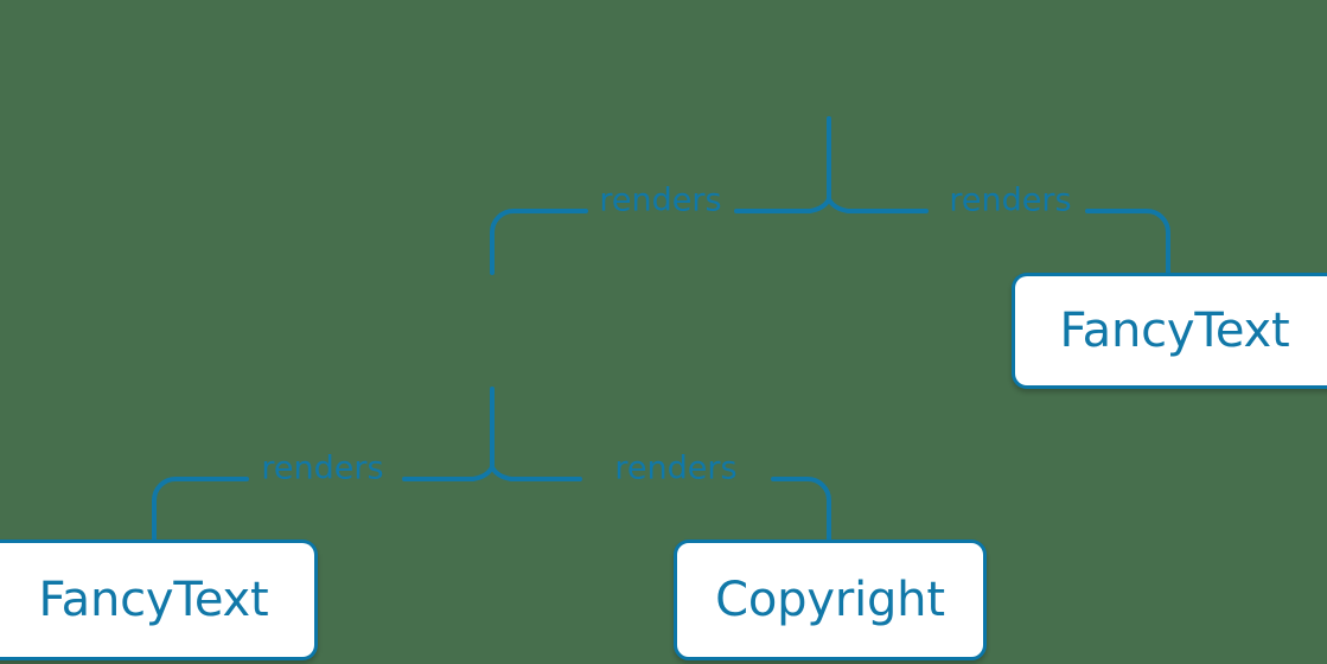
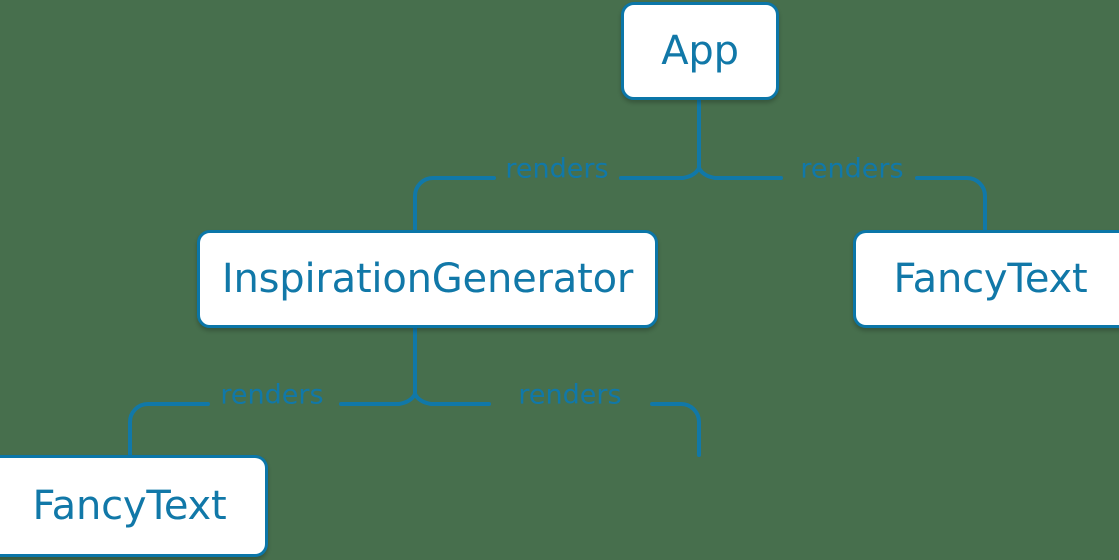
+ App
+ InspirationGenerator
  FancyText
  FancyText
- Copyright
  renders
  renders
  renders
  renders
